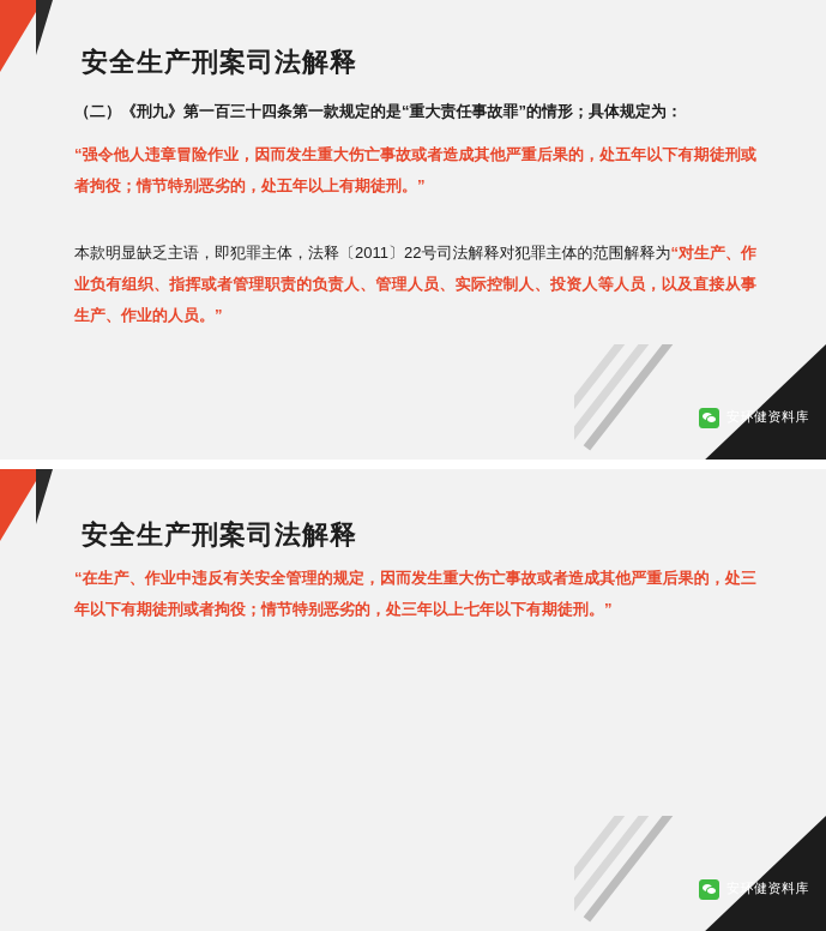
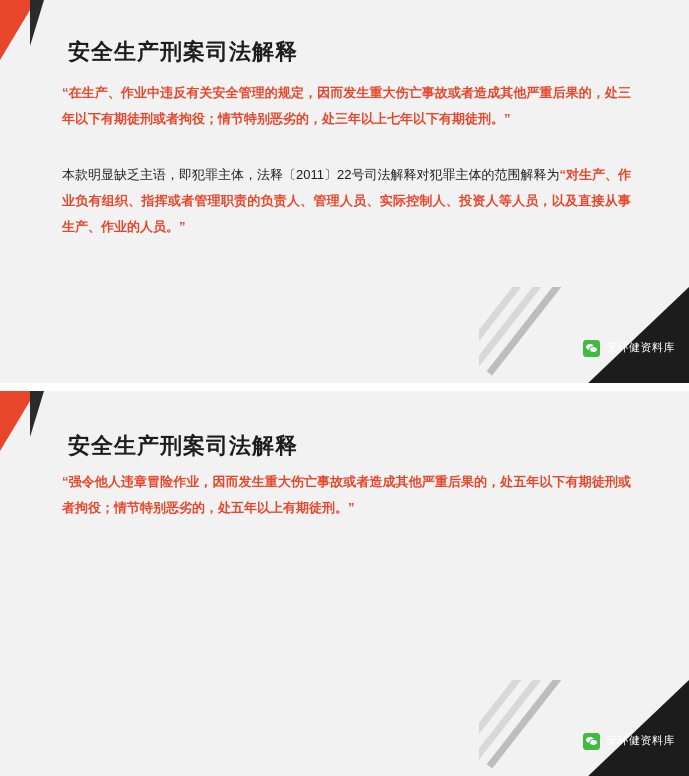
  安全生产刑案司法解释
- （二）《刑九》第一百三十四条第一款规定的是“重大责任事故罪”的情形；具体规定为：
- “强令他人违章冒险作业，因而发生重大伤亡事故或者造成其他严重后果的，处五年以下有期徒刑或者拘役；情节特别恶劣的，处五年以上有期徒刑。”
+ “在生产、作业中违反有关安全管理的规定，因而发生重大伤亡事故或者造成其他严重后果的，处三年以下有期徒刑或者拘役；情节特别恶劣的，处三年以上七年以下有期徒刑。”
  本款明显缺乏主语，即犯罪主体，法释〔2011〕22号司法解释对犯罪主体的范围解释为“对生产、作业负有组织、指挥或者管理职责的负责人、管理人员、实际控制人、投资人等人员，以及直接从事生产、作业的人员。”
  安环健资料库
  安全生产刑案司法解释
- “在生产、作业中违反有关安全管理的规定，因而发生重大伤亡事故或者造成其他严重后果的，处三年以下有期徒刑或者拘役；情节特别恶劣的，处三年以上七年以下有期徒刑。”
+ “强令他人违章冒险作业，因而发生重大伤亡事故或者造成其他严重后果的，处五年以下有期徒刑或者拘役；情节特别恶劣的，处五年以上有期徒刑。”
  安环健资料库
